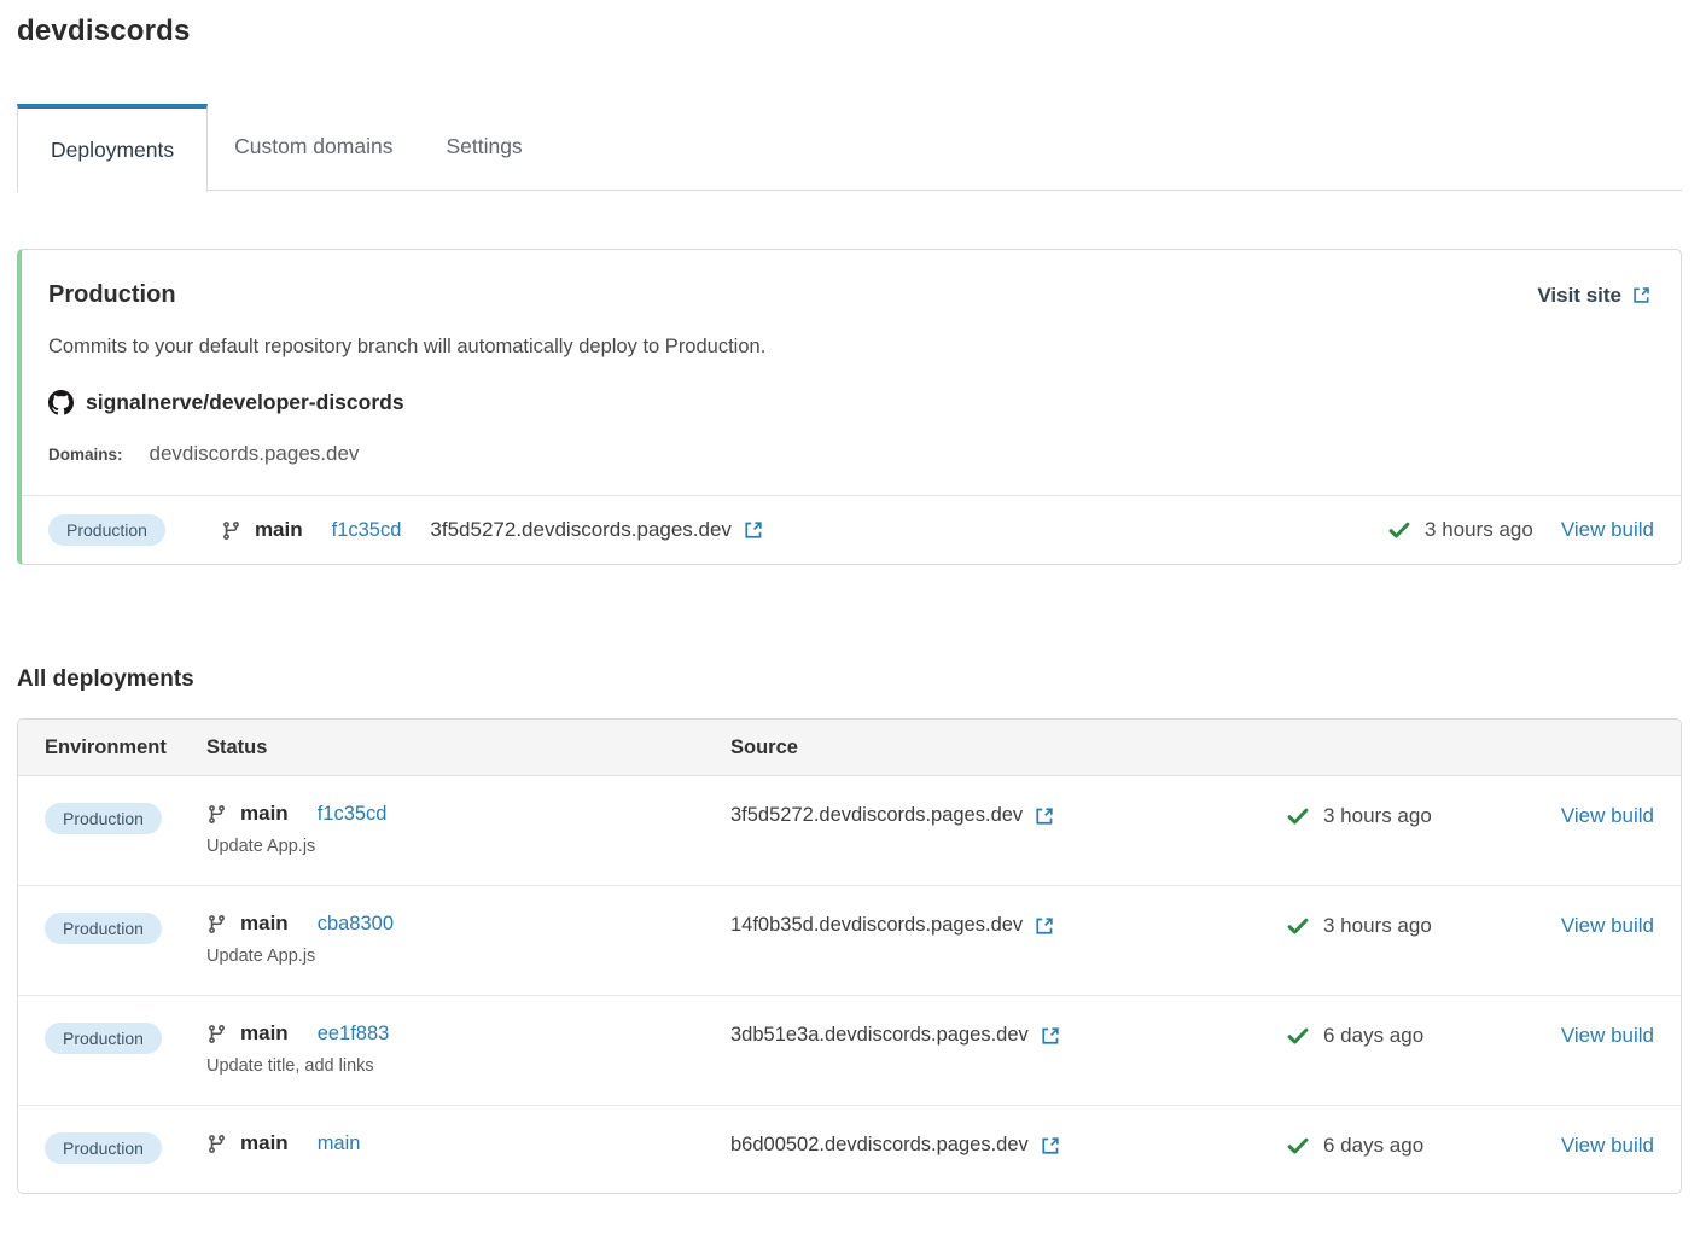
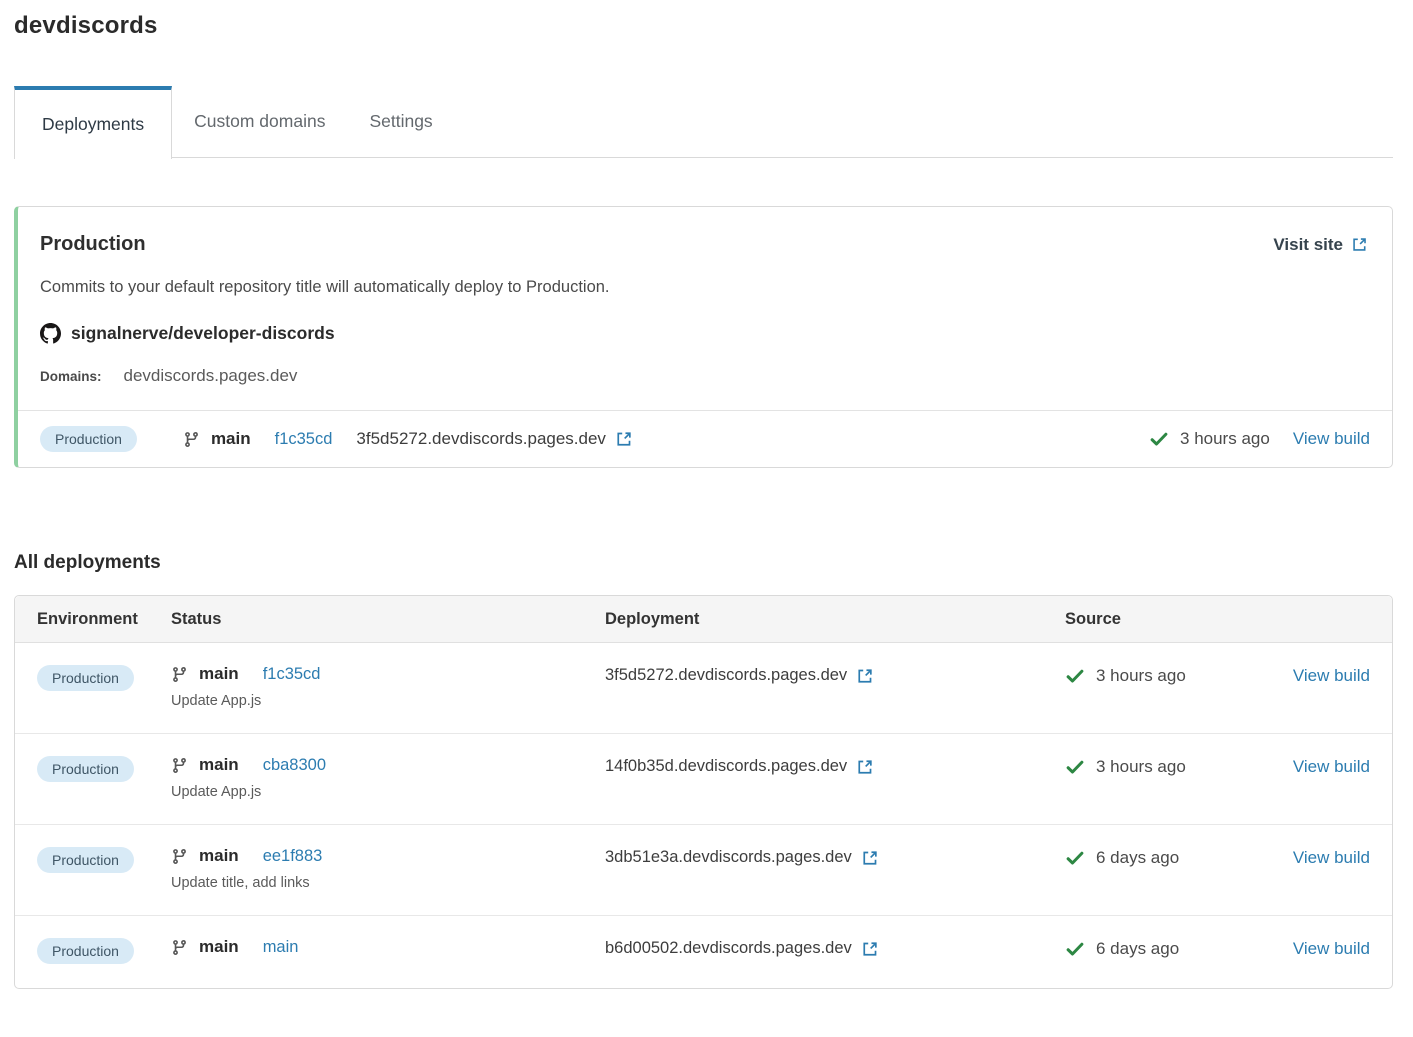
  devdiscords
  Deployments
  Custom domains
  Settings
  Production
  Visit site
- Commits to your default repository branch will automatically deploy to Production.
+ Commits to your default repository title will automatically deploy to Production.
  signalnerve/developer-discords
  Domains:
  devdiscords.pages.dev
  Production
  main
  f1c35cd
  3f5d5272.devdiscords.pages.dev
  3 hours ago
  View build
  All deployments
  Environment
  Status
+ Deployment
  Source
  Production
  main
  f1c35cd
  Update App.js
  3f5d5272.devdiscords.pages.dev
  3 hours ago
  View build
  Production
  main
  cba8300
  Update App.js
  14f0b35d.devdiscords.pages.dev
  3 hours ago
  View build
  Production
  main
  ee1f883
  Update title, add links
  3db51e3a.devdiscords.pages.dev
  6 days ago
  View build
  Production
  main
  main
  b6d00502.devdiscords.pages.dev
  6 days ago
  View build
